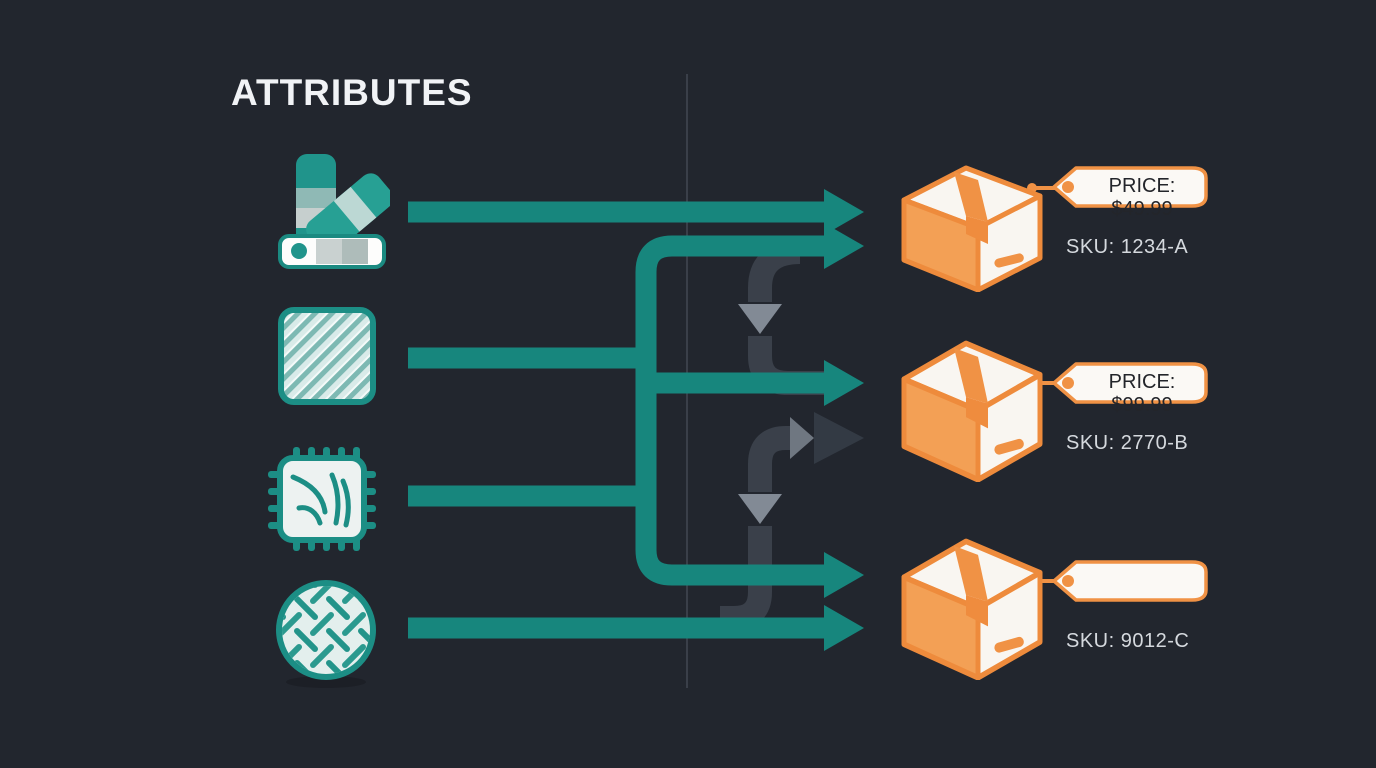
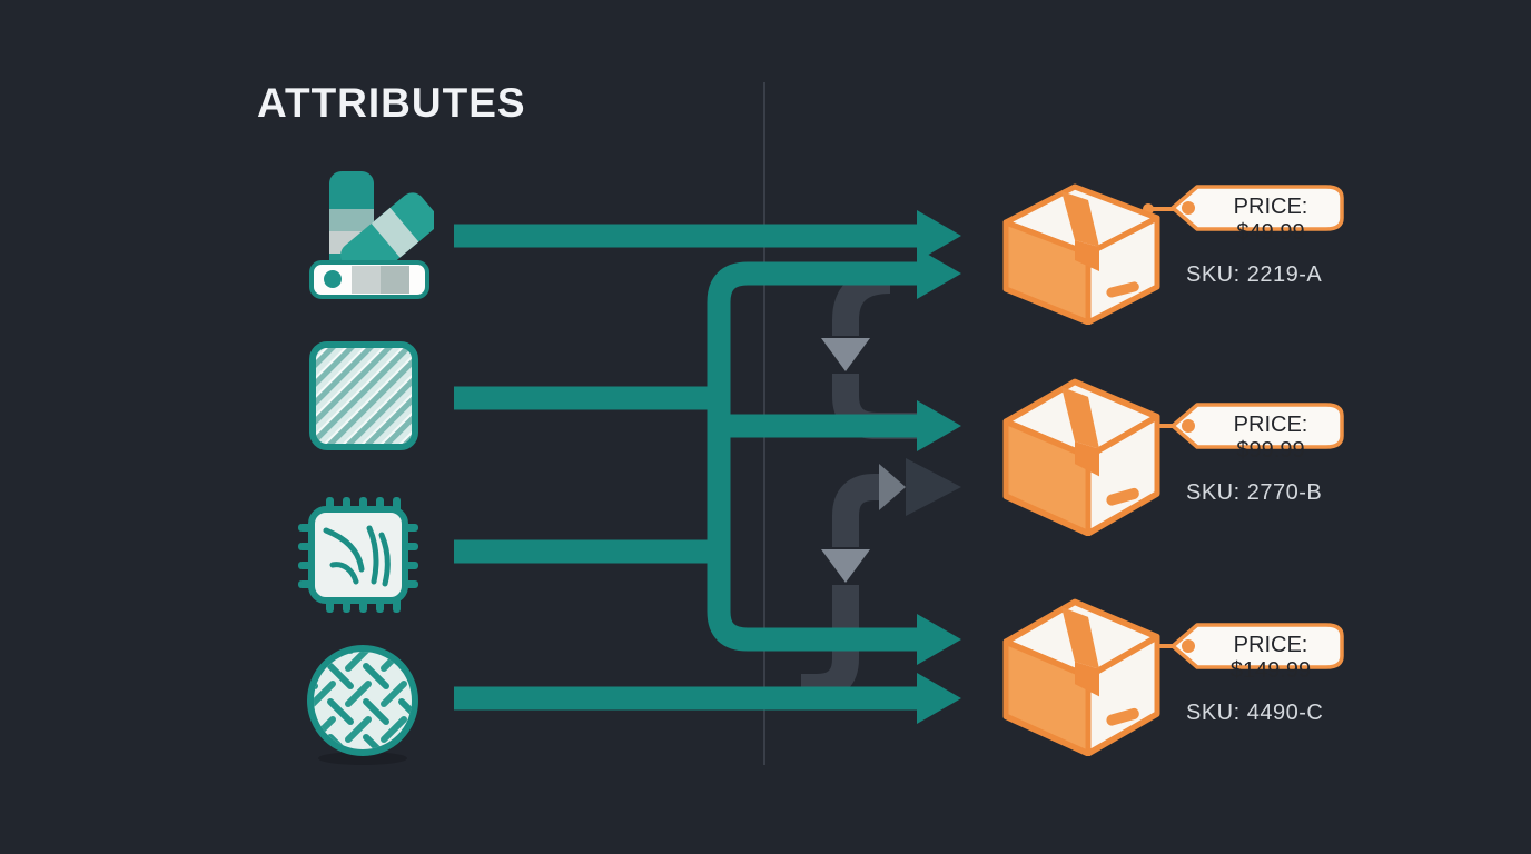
  ATTRIBUTES
  PRICE: $49.99
- SKU: 1234-A
+ SKU: 2219-A
  PRICE: $99.99
  SKU: 2770-B
+ PRICE: $149.99
- SKU: 9012-C
+ SKU: 4490-C
